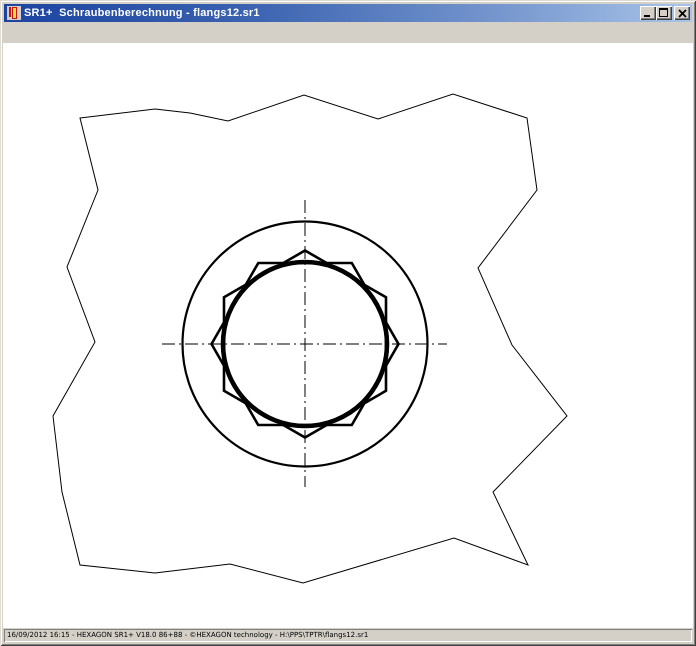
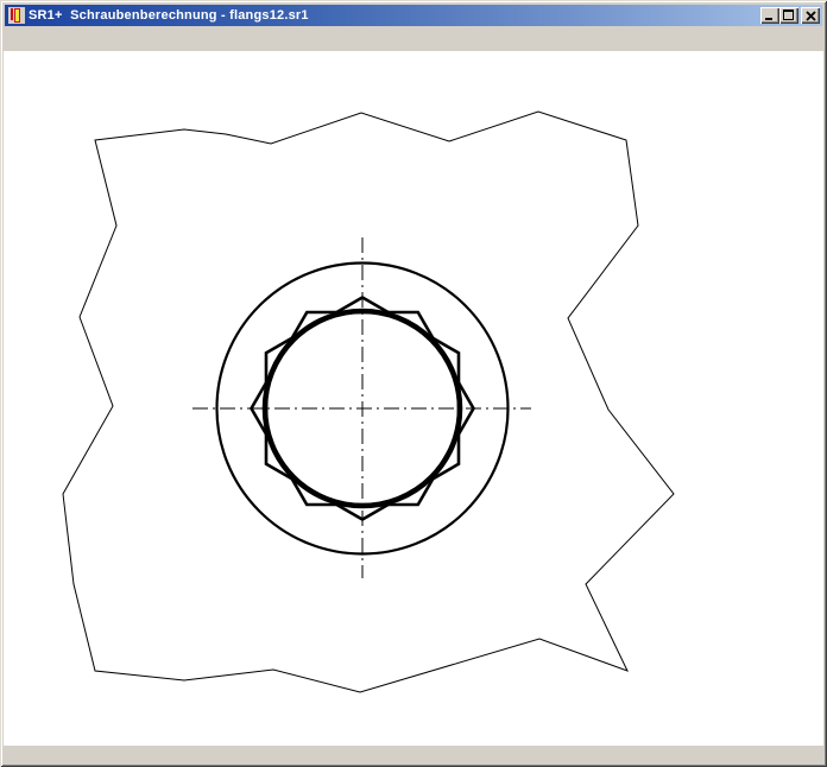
  SR1+ Schraubenberechnung - flangs12.sr1
- 16/09/2012 16:15 - HEXAGON SR1+ V18.0 86+88 - ©HEXAGON technology - H:\PPS\TPTR\flangs12.sr1
